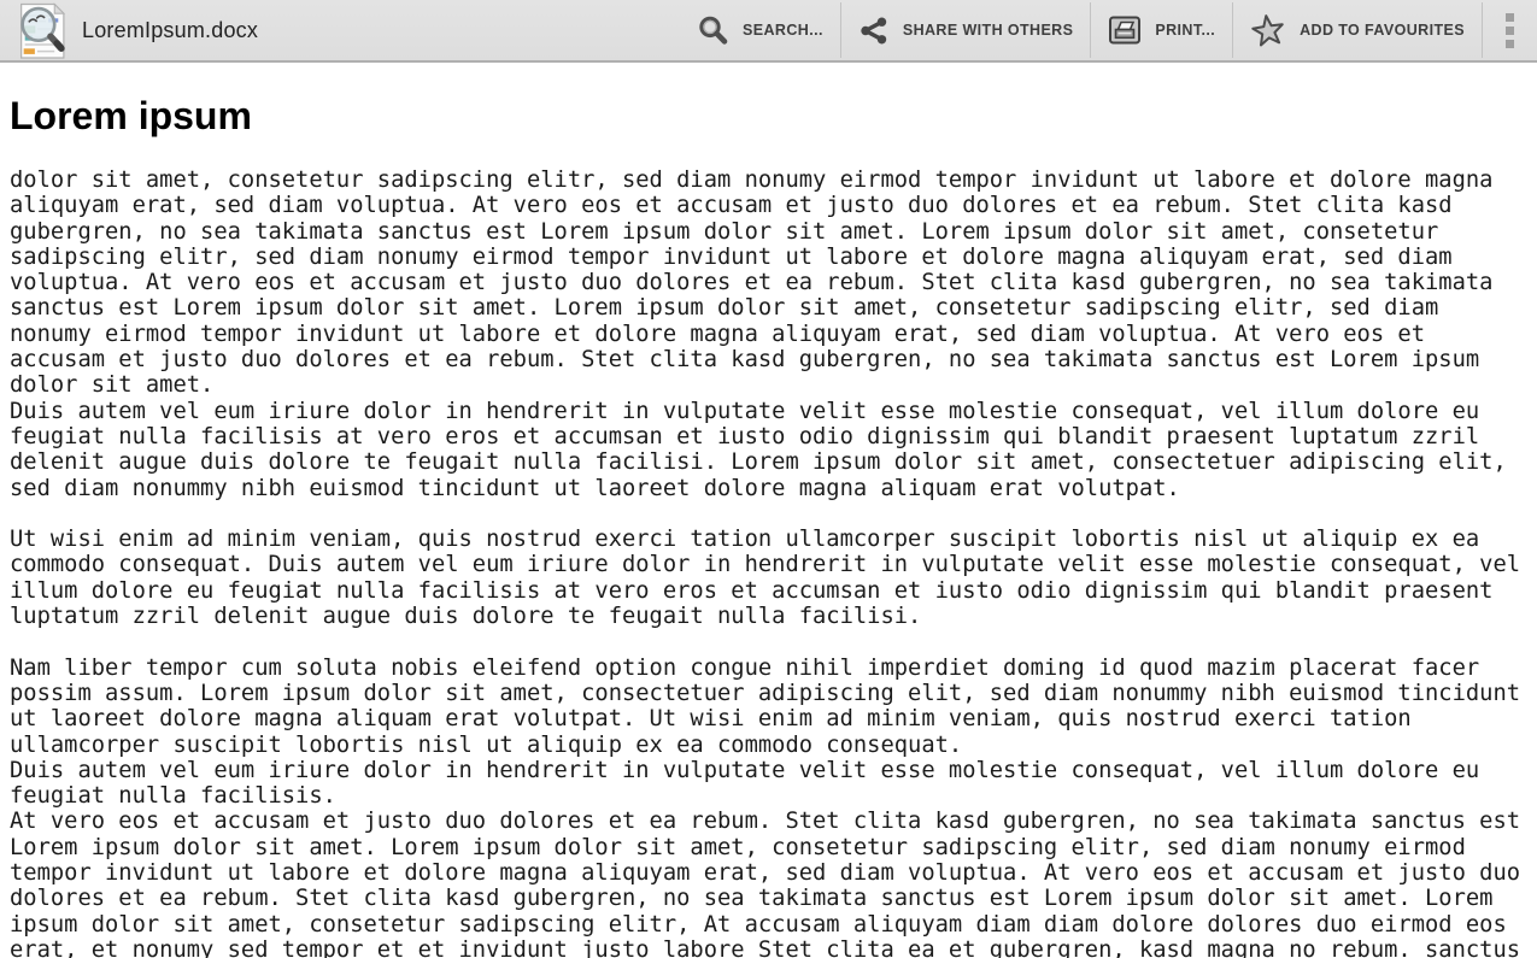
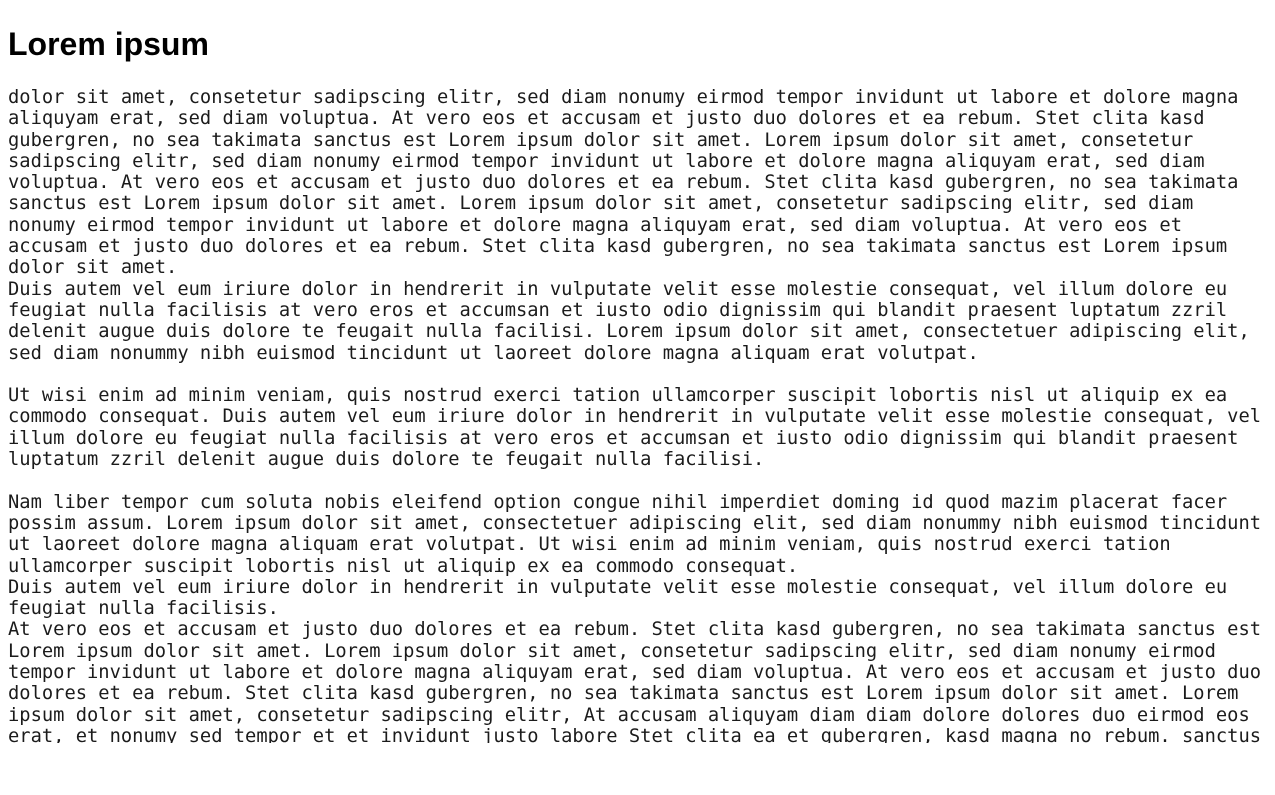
- LoremIpsum.docx
- SEARCH...
- SHARE WITH OTHERS
- PRINT...
- ADD TO FAVOURITES
  Lorem ipsum
  dolor sit amet, consetetur sadipscing elitr, sed diam nonumy eirmod tempor invidunt ut labore et dolore magna aliquyam erat, sed diam voluptua. At vero eos et accusam et justo duo dolores et ea rebum. Stet clita kasd gubergren, no sea takimata sanctus est Lorem ipsum dolor sit amet. Lorem ipsum dolor sit amet, consetetur sadipscing elitr, sed diam nonumy eirmod tempor invidunt ut labore et dolore magna aliquyam erat, sed diam voluptua. At vero eos et accusam et justo duo dolores et ea rebum. Stet clita kasd gubergren, no sea takimata sanctus est Lorem ipsum dolor sit amet. Lorem ipsum dolor sit amet, consetetur sadipscing elitr, sed diam nonumy eirmod tempor invidunt ut labore et dolore magna aliquyam erat, sed diam voluptua. At vero eos et accusam et justo duo dolores et ea rebum. Stet clita kasd gubergren, no sea takimata sanctus est Lorem ipsum dolor sit amet.
  Duis autem vel eum iriure dolor in hendrerit in vulputate velit esse molestie consequat, vel illum dolore eu feugiat nulla facilisis at vero eros et accumsan et iusto odio dignissim qui blandit praesent luptatum zzril delenit augue duis dolore te feugait nulla facilisi. Lorem ipsum dolor sit amet, consectetuer adipiscing elit, sed diam nonummy nibh euismod tincidunt ut laoreet dolore magna aliquam erat volutpat.
  Ut wisi enim ad minim veniam, quis nostrud exerci tation ullamcorper suscipit lobortis nisl ut aliquip ex ea commodo consequat. Duis autem vel eum iriure dolor in hendrerit in vulputate velit esse molestie consequat, vel illum dolore eu feugiat nulla facilisis at vero eros et accumsan et iusto odio dignissim qui blandit praesent luptatum zzril delenit augue duis dolore te feugait nulla facilisi.
  Nam liber tempor cum soluta nobis eleifend option congue nihil imperdiet doming id quod mazim placerat facer possim assum. Lorem ipsum dolor sit amet, consectetuer adipiscing elit, sed diam nonummy nibh euismod tincidunt ut laoreet dolore magna aliquam erat volutpat. Ut wisi enim ad minim veniam, quis nostrud exerci tation ullamcorper suscipit lobortis nisl ut aliquip ex ea commodo consequat.
  Duis autem vel eum iriure dolor in hendrerit in vulputate velit esse molestie consequat, vel illum dolore eu feugiat nulla facilisis.
  At vero eos et accusam et justo duo dolores et ea rebum. Stet clita kasd gubergren, no sea takimata sanctus est Lorem ipsum dolor sit amet. Lorem ipsum dolor sit amet, consetetur sadipscing elitr, sed diam nonumy eirmod tempor invidunt ut labore et dolore magna aliquyam erat, sed diam voluptua. At vero eos et accusam et justo duo dolores et ea rebum. Stet clita kasd gubergren, no sea takimata sanctus est Lorem ipsum dolor sit amet. Lorem ipsum dolor sit amet, consetetur sadipscing elitr, At accusam aliquyam diam diam dolore dolores duo eirmod eos erat, et nonumy sed tempor et et invidunt justo labore Stet clita ea et gubergren, kasd magna no rebum. sanctus
